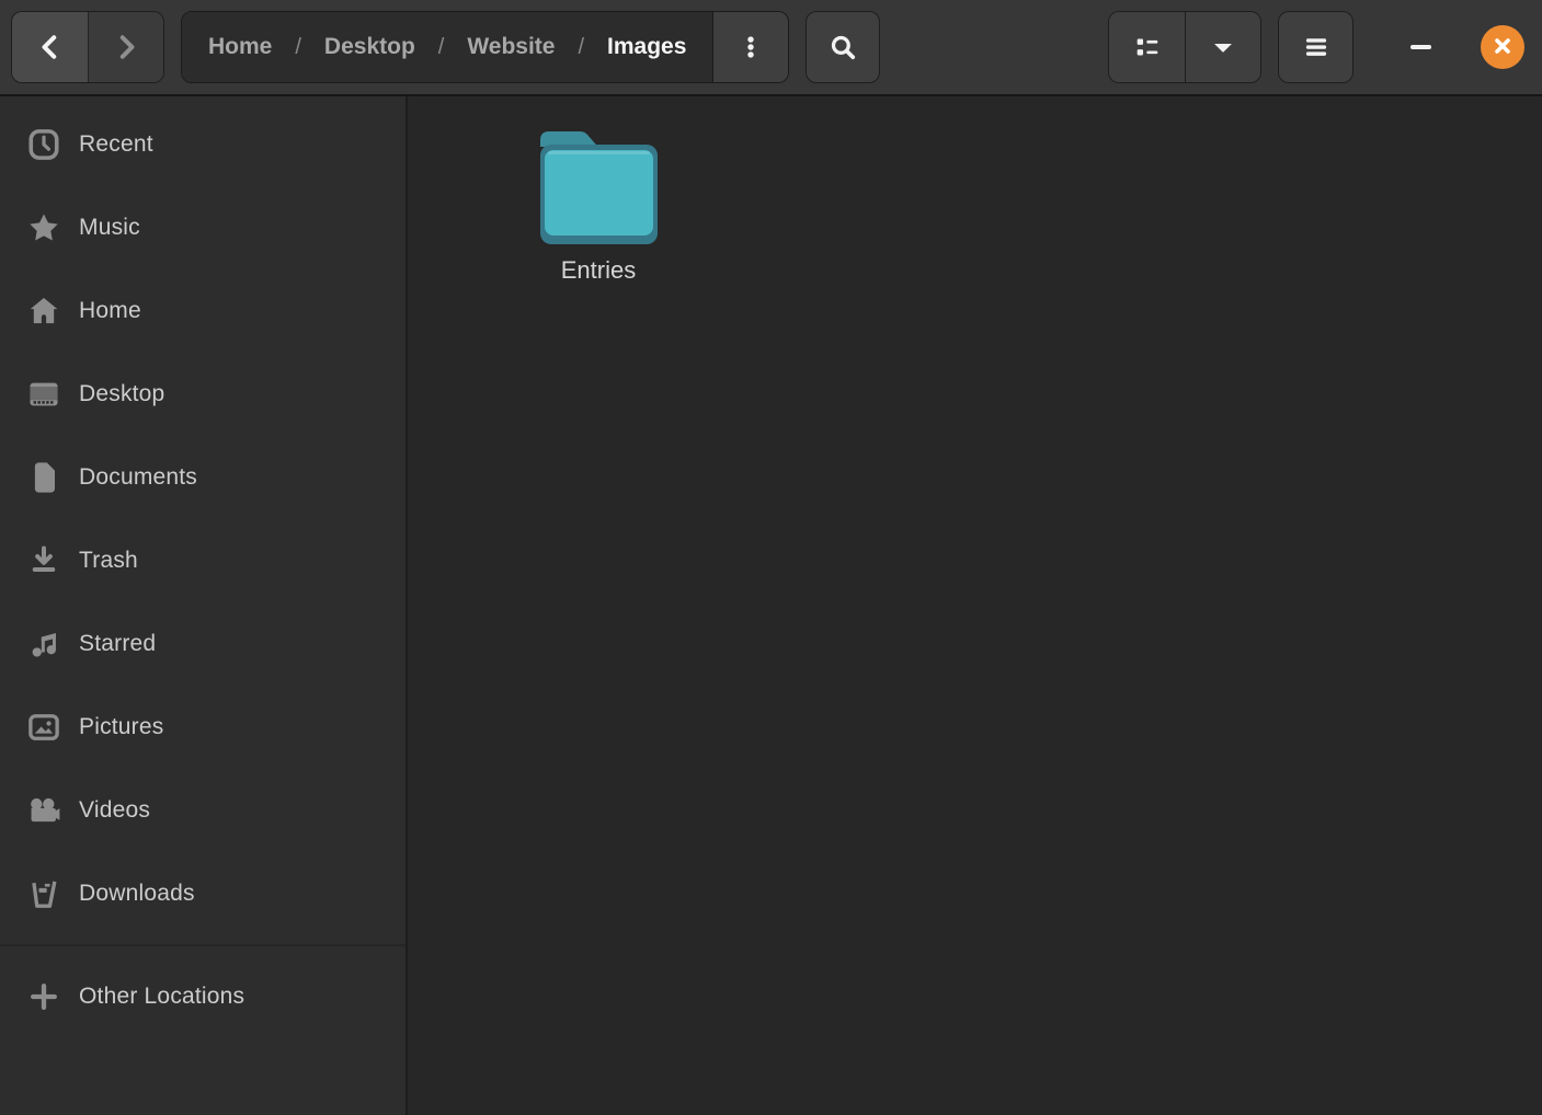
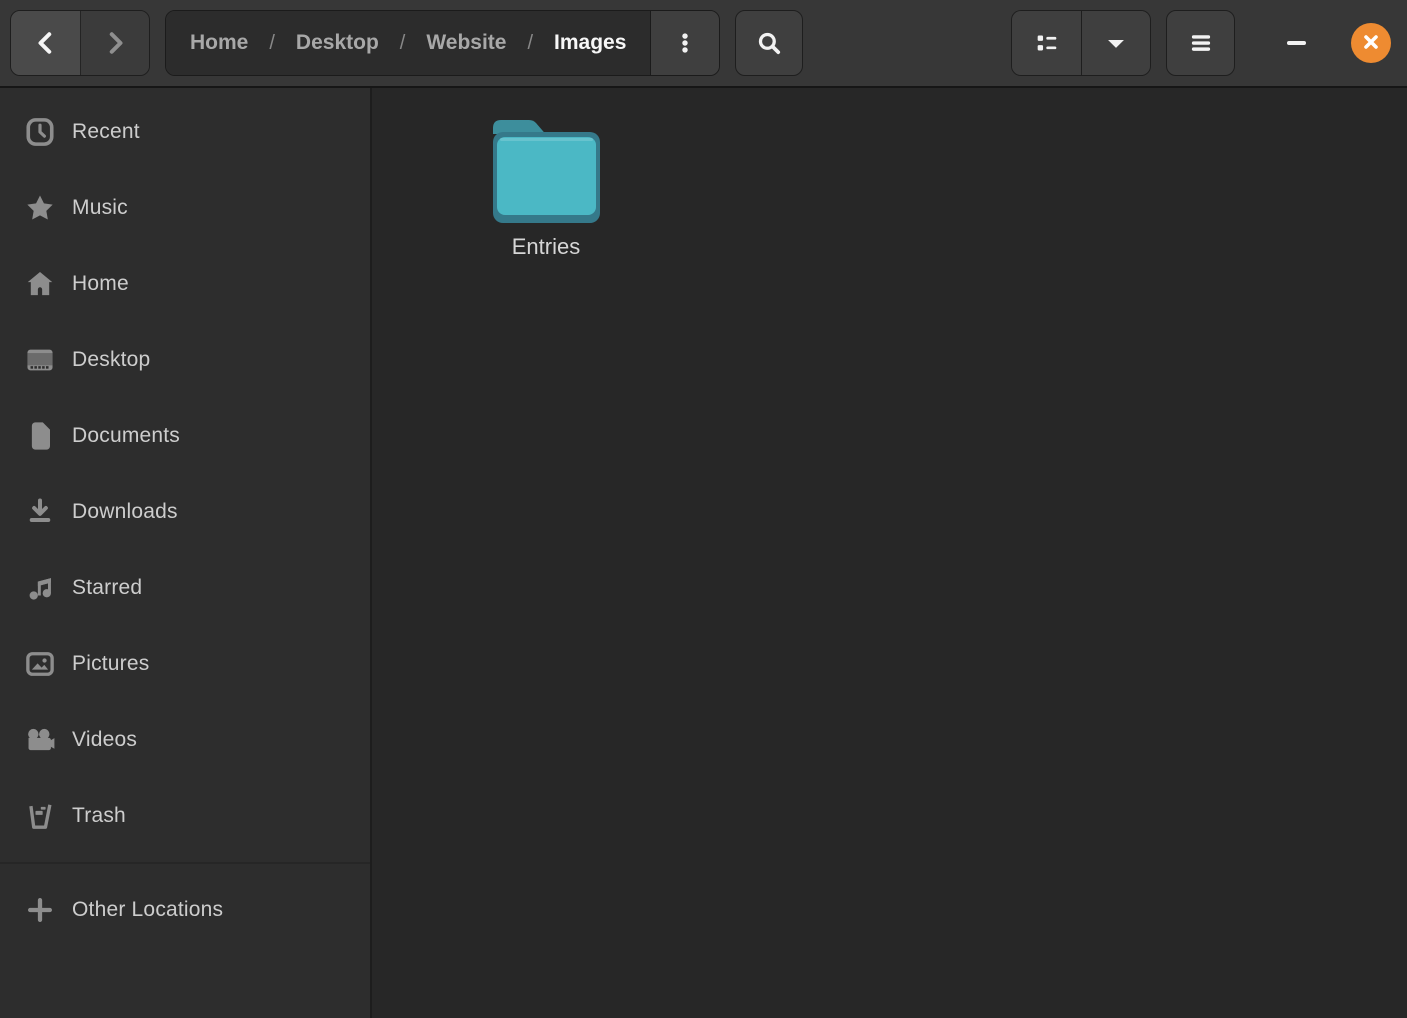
  Home
  /
  Desktop
  /
  Website
  /
  Images
  Recent
  Music
  Home
  Desktop
  Documents
- Trash
+ Downloads
  Starred
  Pictures
  Videos
- Downloads
+ Trash
  Other Locations
  Entries
